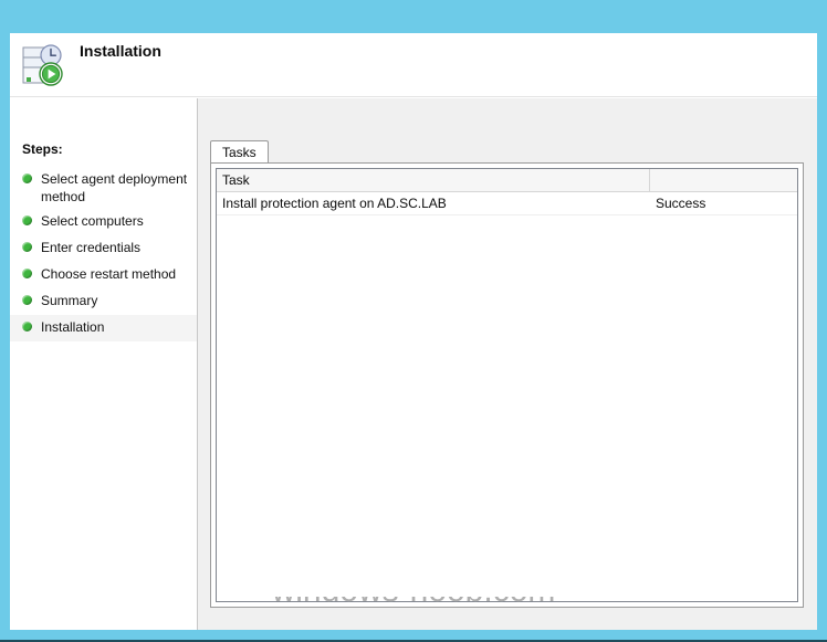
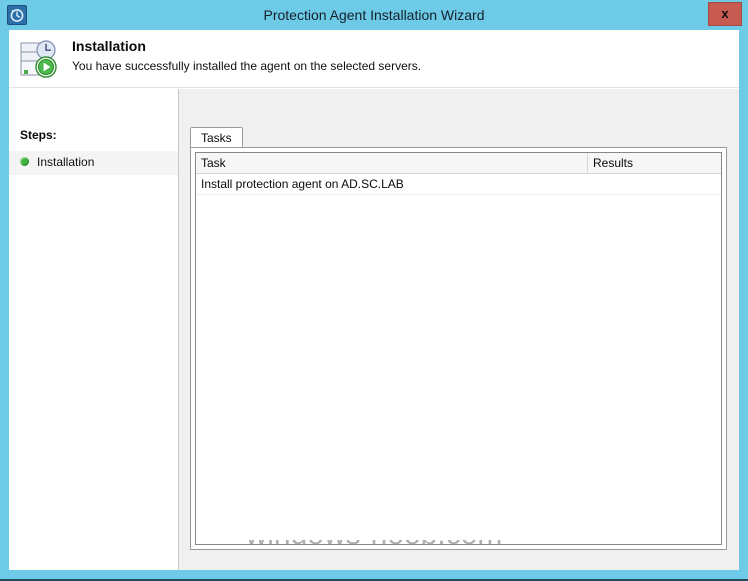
+ Protection Agent Installation Wizard
+ x
  Installation
+ You have successfully installed the agent on the selected servers.
  Steps:
- Select agent deployment method
- Select computers
- Enter credentials
- Choose restart method
- Summary
  Installation
  Tasks
  Task
+ Results
  Install protection agent on AD.SC.LAB
- Success
